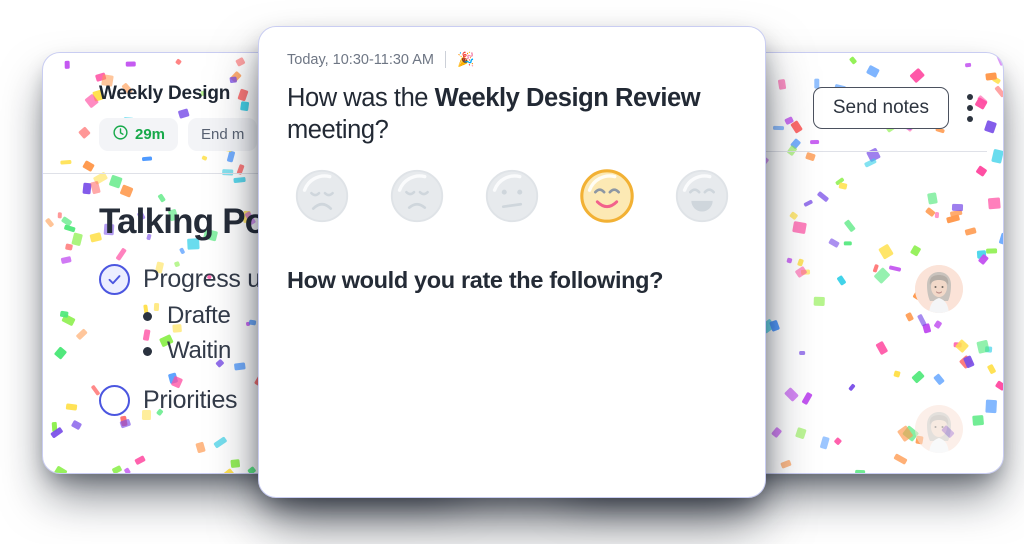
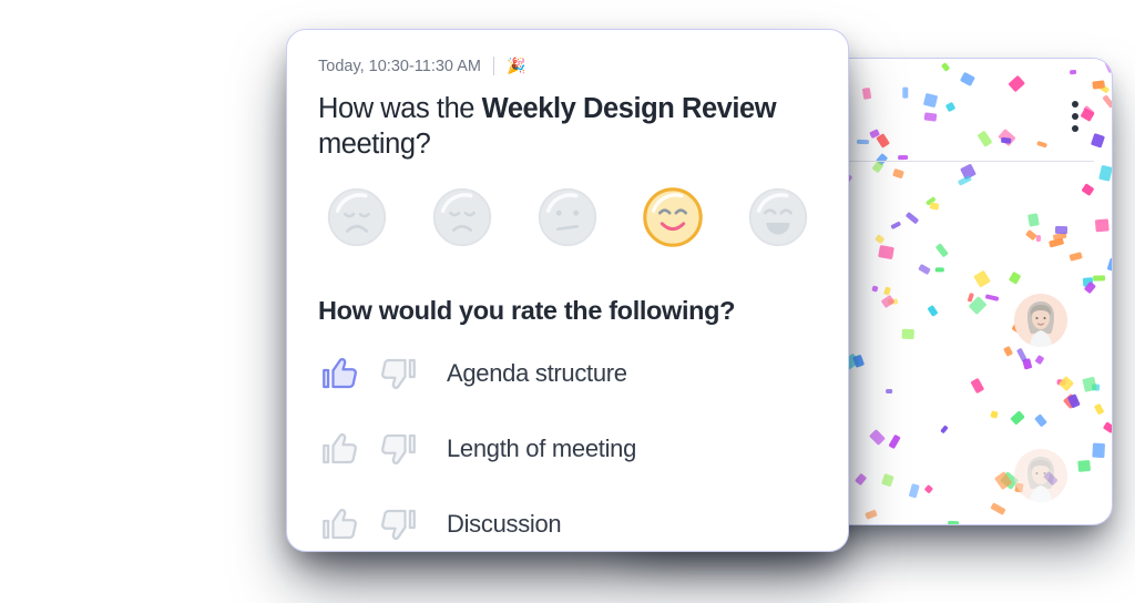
- Weekly Design
- 29m
- End m
- Talking Po
- Progress u
- Drafte
- Waitin
- Priorities
- Send notes
  Today, 10:30-11:30 AM
  🎉
  How was the Weekly Design Review meeting?
  How would you rate the following?
+ Agenda structure
+ Length of meeting
+ Discussion
